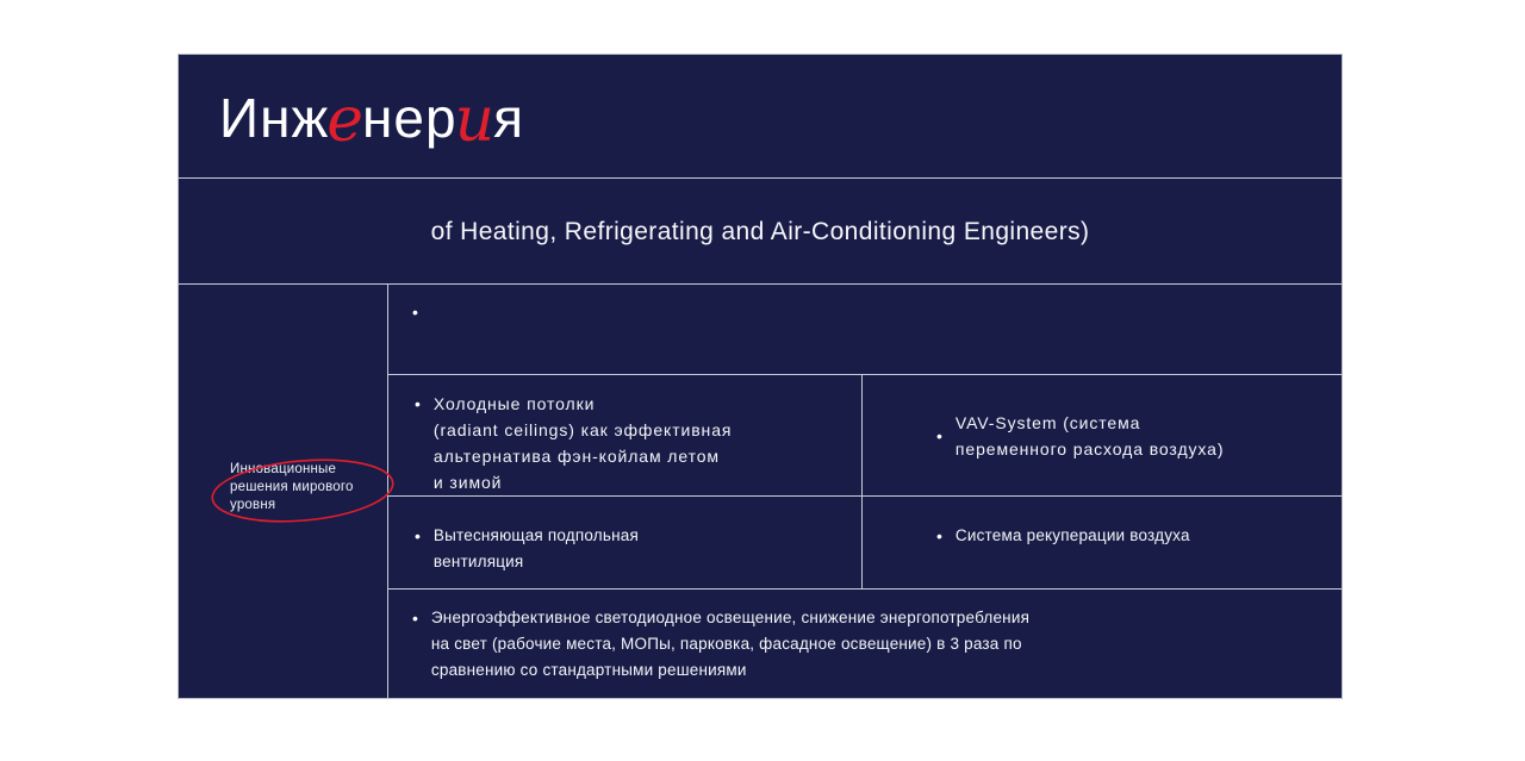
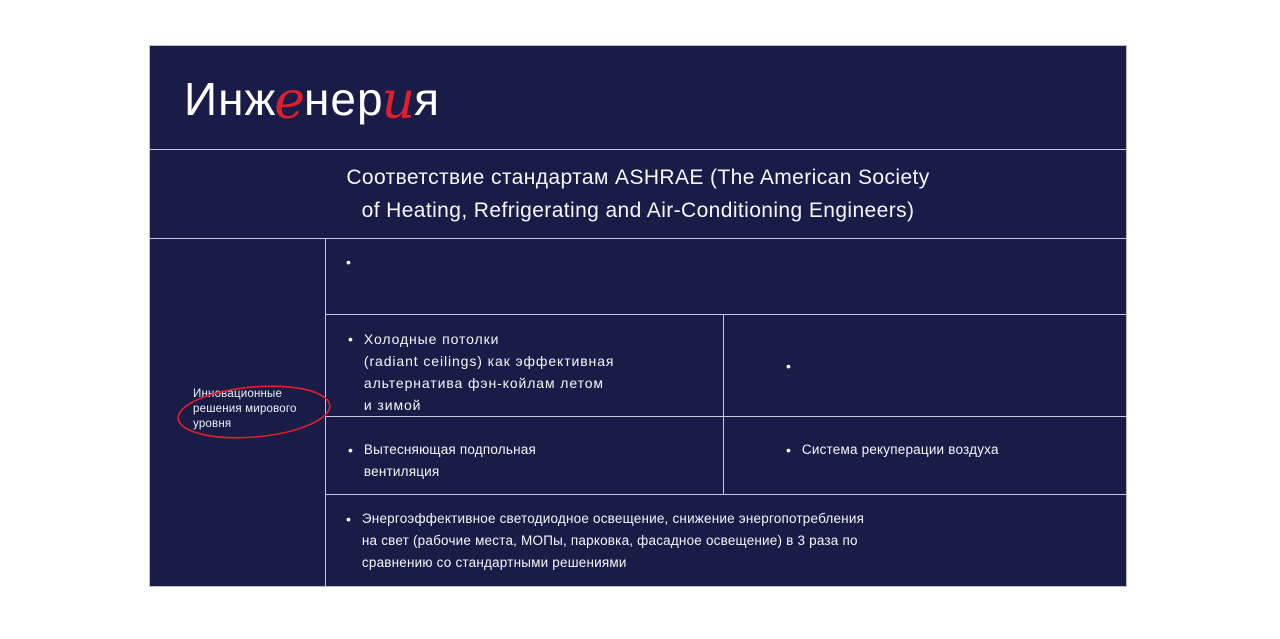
  Инженерия
+ Соответствие стандартам ASHRAE (The American Society
  of Heating, Refrigerating and Air-Conditioning Engineers)
  Иновационные
  решения мирового
  уровня
  •
  •
  Холодные потолки
  (radiant ceilings) как эффективная
  альтернатива фэн-койлам летом
  и зимой
  •
- VAV-System (система
- переменного расхода воздуха)
  •
  Вытесняющая подпольная
  вентиляция
  •
  Система рекуперации воздуха
  •
  Энергоэффективное светодиодное освещение, снижение энергопотребления
  на свет (рабочие места, МОПы, парковка, фасадное освещение) в 3 раза по
  сравнению со стандартными решениями
